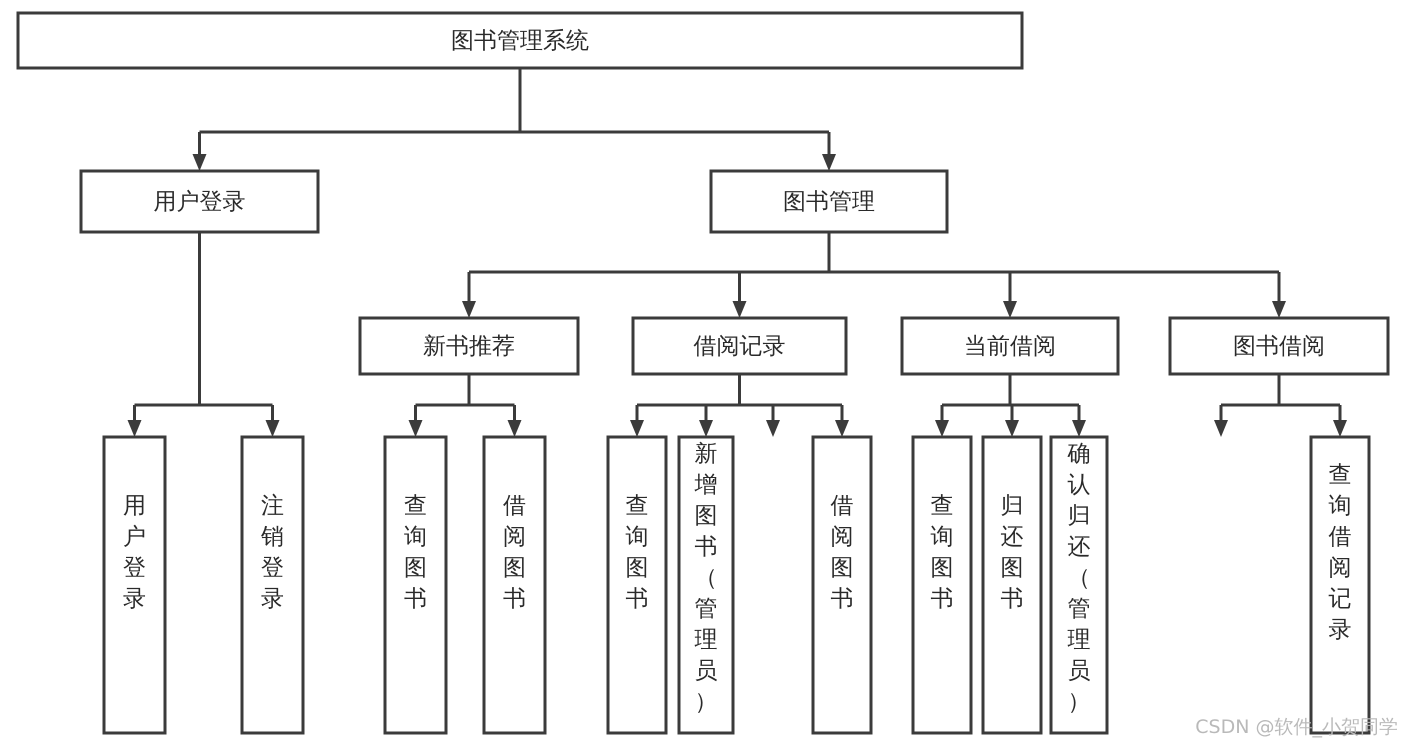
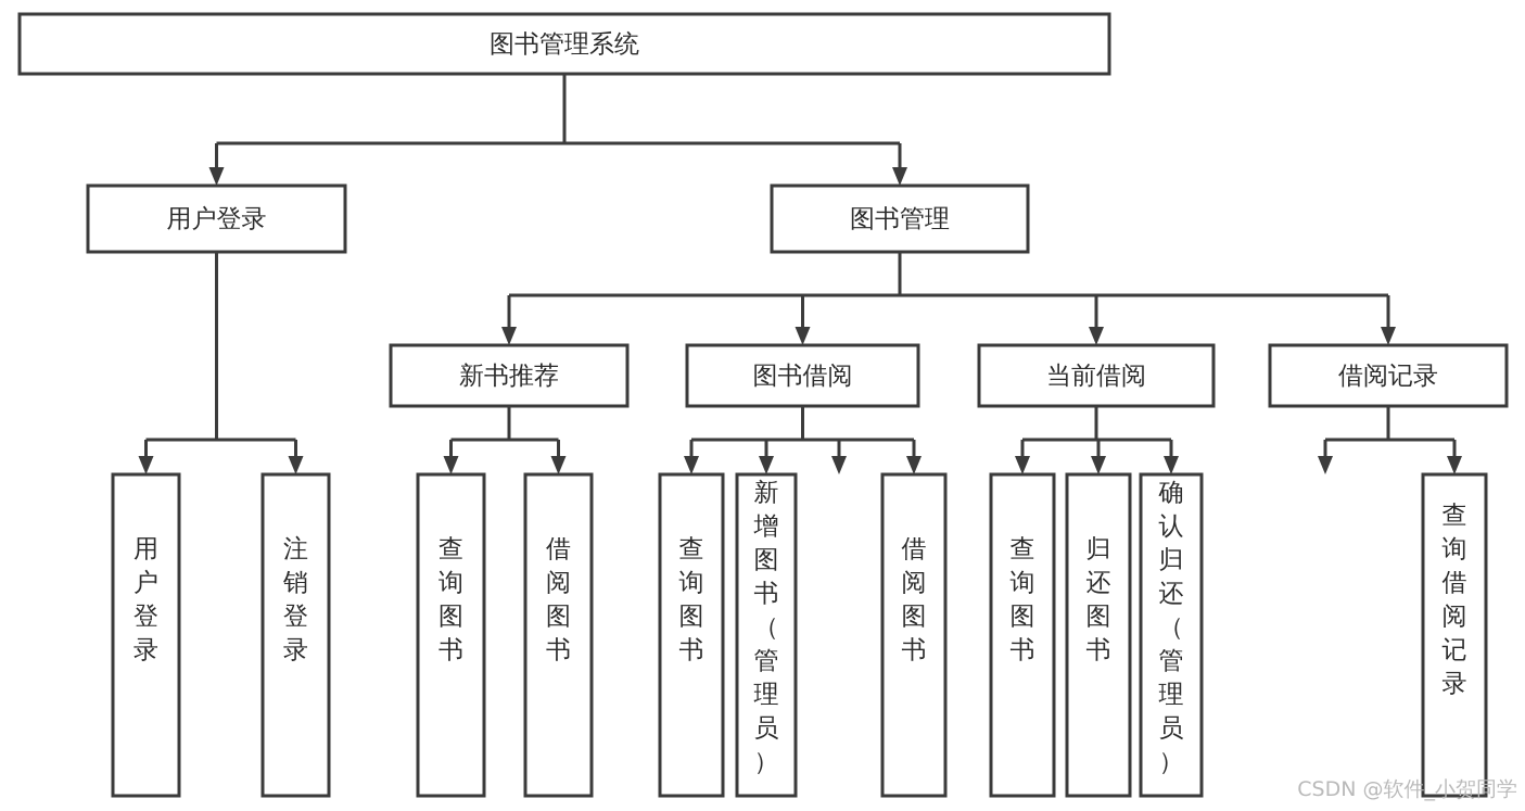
  图书管理系统
  用户登录
  图书管理
  新书推荐
- 借阅记录
+ 图书借阅
  当前借阅
- 图书借阅
+ 借阅记录
  用户登录
  注销登录
  查询图书
  借阅图书
  查询图书
  新增图书（管理员）
  借阅图书
  查询图书
  归还图书
  确认归还（管理员）
  查询借阅记录
  CSDN @软件_小贺同学
